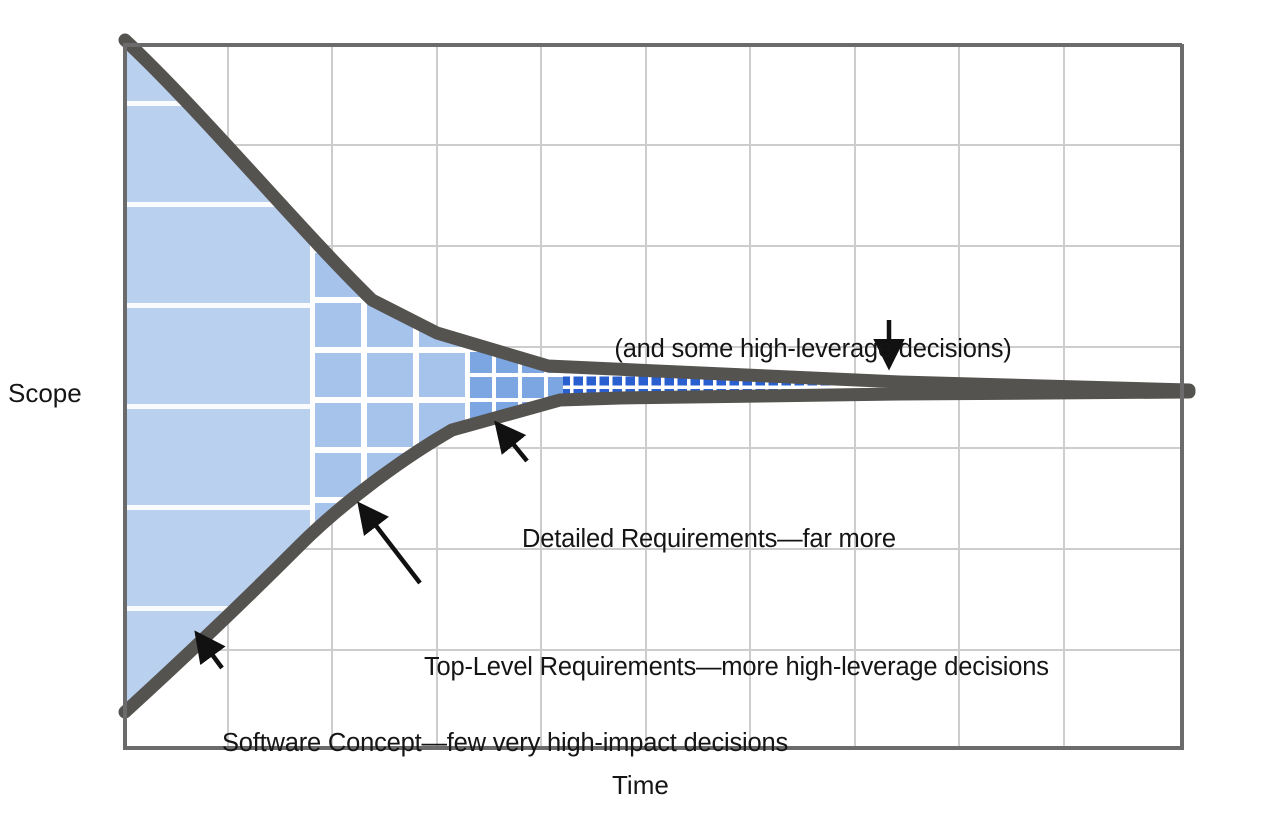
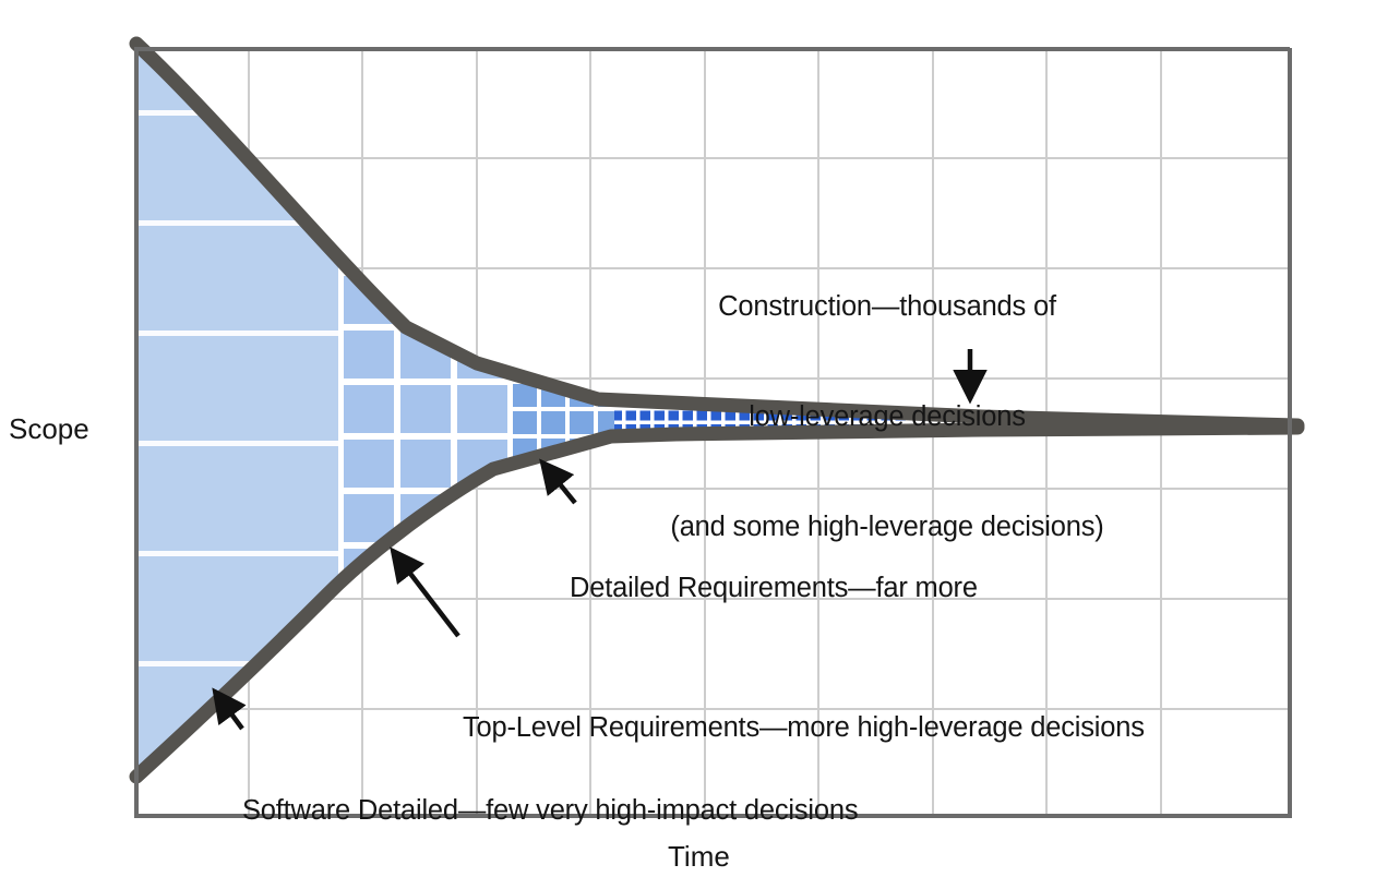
+ Construction—thousands of
+ low-leverage decisions
  (and some high-leverage decisions)
  Detailed Requirements—far more
  Top-Level Requirements—more high-leverage decisions
- Software Concept—few very high-impact decisions
+ Software Detailed—few very high-impact decisions
  Scope
  Time
